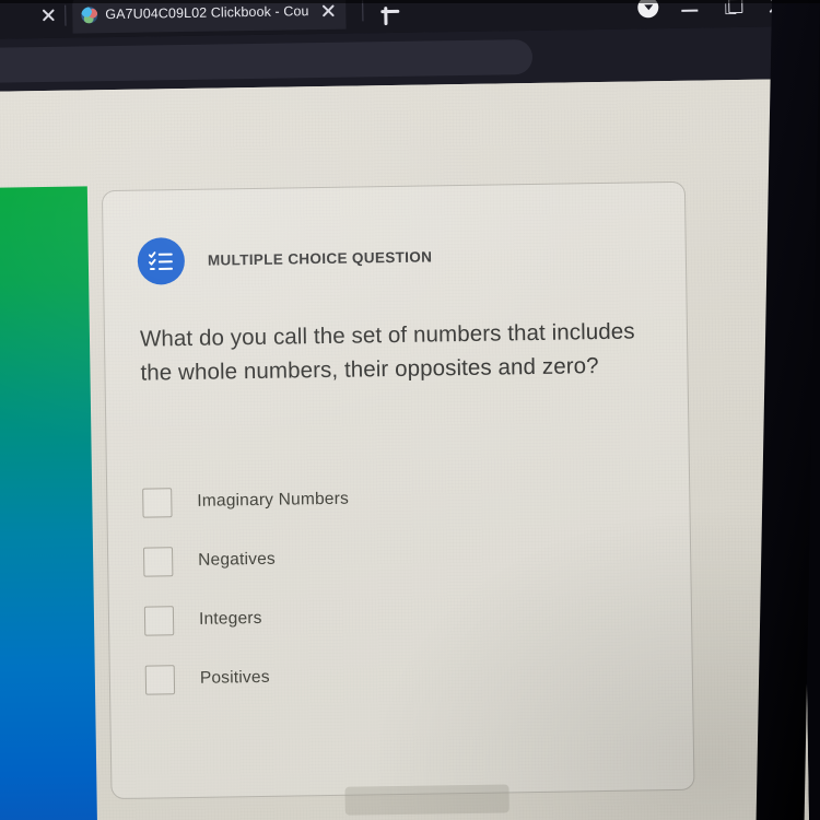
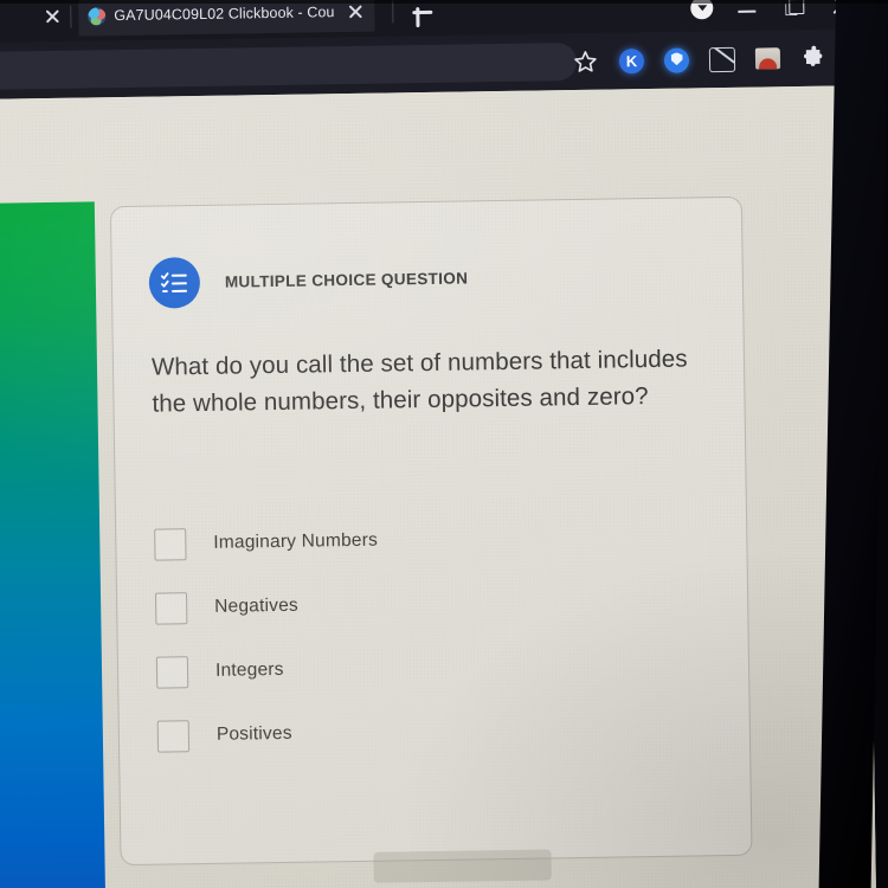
  GA7U04C09L02 Clickbook - Cou
+ K
